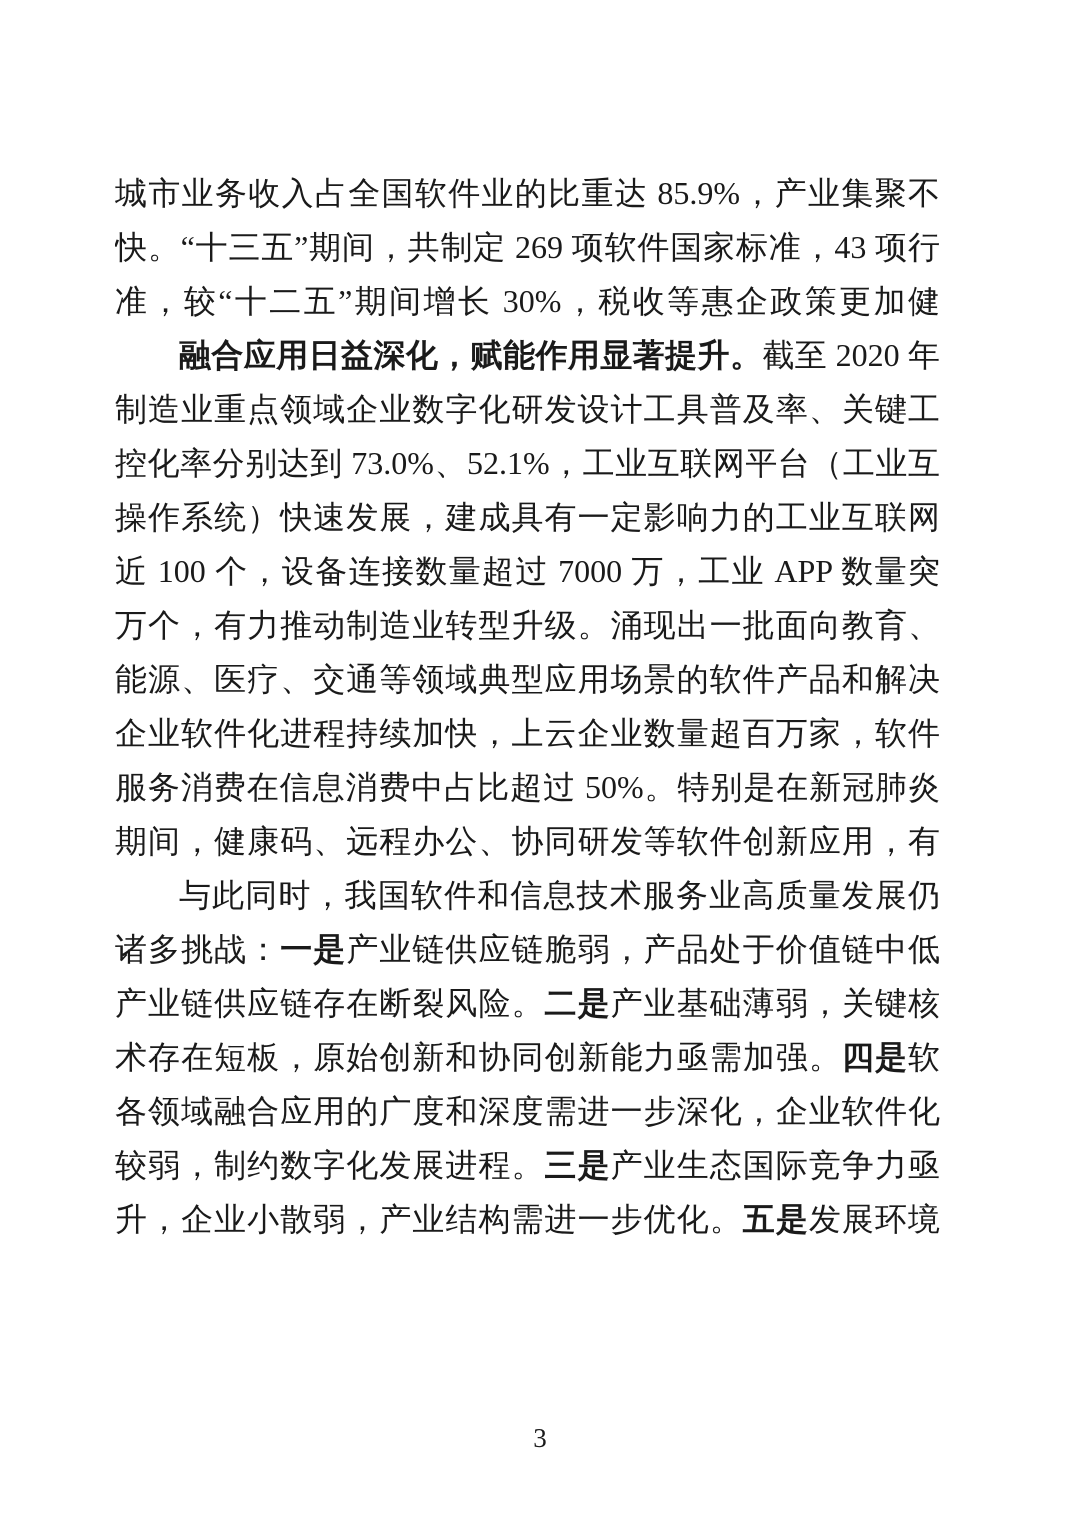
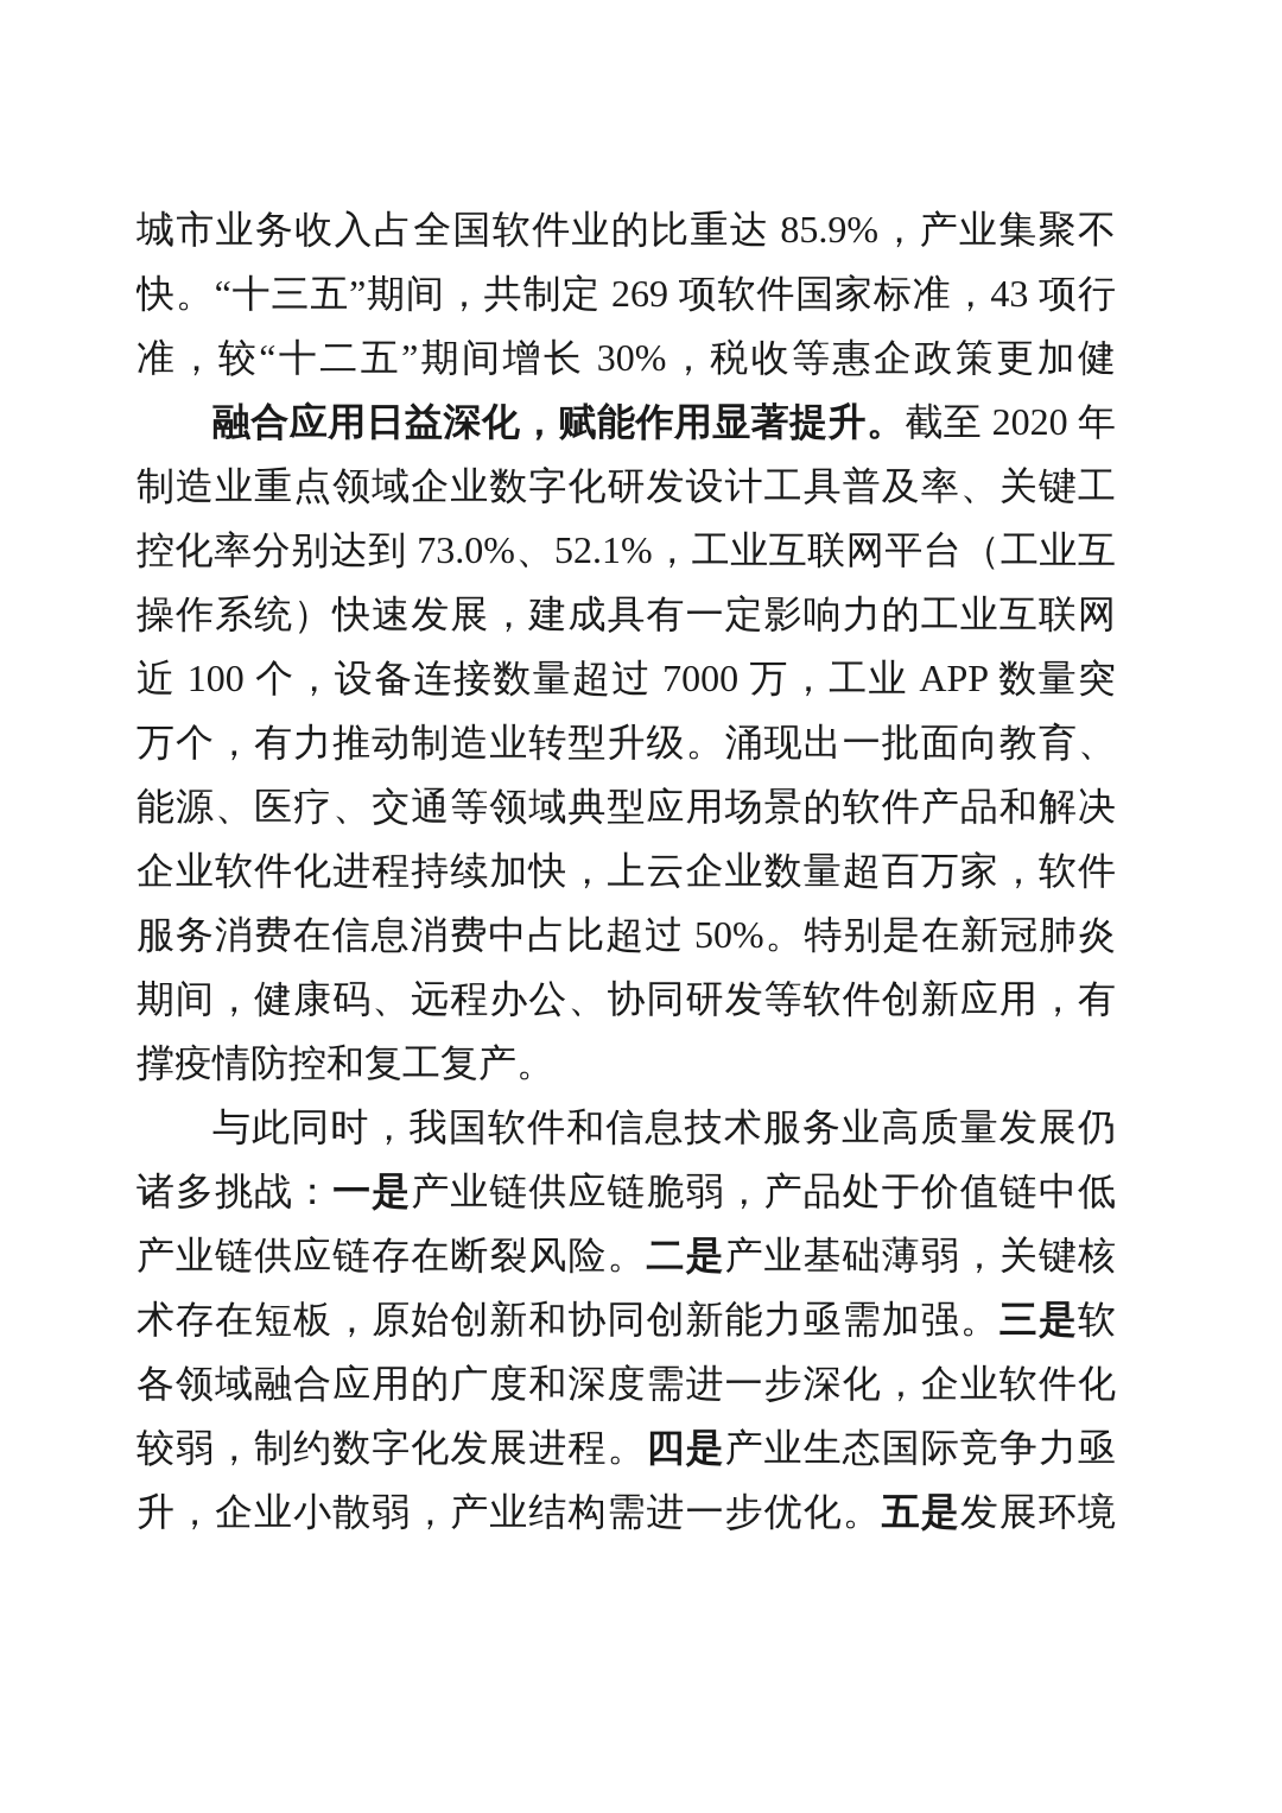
  城市业务收入占全国软件业的比重达 85.9%，产业集聚不
  快。“十三五”期间，共制定 269 项软件国家标准，43 项行
  准，较“十二五”期间增长 30%，税收等惠企政策更加健
  融合应用日益深化，赋能作用显著提升。截至 2020 年
  制造业重点领域企业数字化研发设计工具普及率、关键工
  控化率分别达到 73.0%、52.1%，工业互联网平台（工业互
  操作系统）快速发展，建成具有一定影响力的工业互联网
  近 100 个，设备连接数量超过 7000 万，工业 APP 数量突
  万个，有力推动制造业转型升级。涌现出一批面向教育、
  能源、医疗、交通等领域典型应用场景的软件产品和解决
  企业软件化进程持续加快，上云企业数量超百万家，软件
  服务消费在信息消费中占比超过 50%。特别是在新冠肺炎
  期间，健康码、远程办公、协同研发等软件创新应用，有
+ 撑疫情防控和复工复产。
  与此同时，我国软件和信息技术服务业高质量发展仍
  诸多挑战：一是产业链供应链脆弱，产品处于价值链中低
  产业链供应链存在断裂风险。二是产业基础薄弱，关键核
- 术存在短板，原始创新和协同创新能力亟需加强。四是软
+ 术存在短板，原始创新和协同创新能力亟需加强。三是软
  各领域融合应用的广度和深度需进一步深化，企业软件化
- 较弱，制约数字化发展进程。三是产业生态国际竞争力亟
+ 较弱，制约数字化发展进程。四是产业生态国际竞争力亟
  升，企业小散弱，产业结构需进一步优化。五是发展环境
- 3
